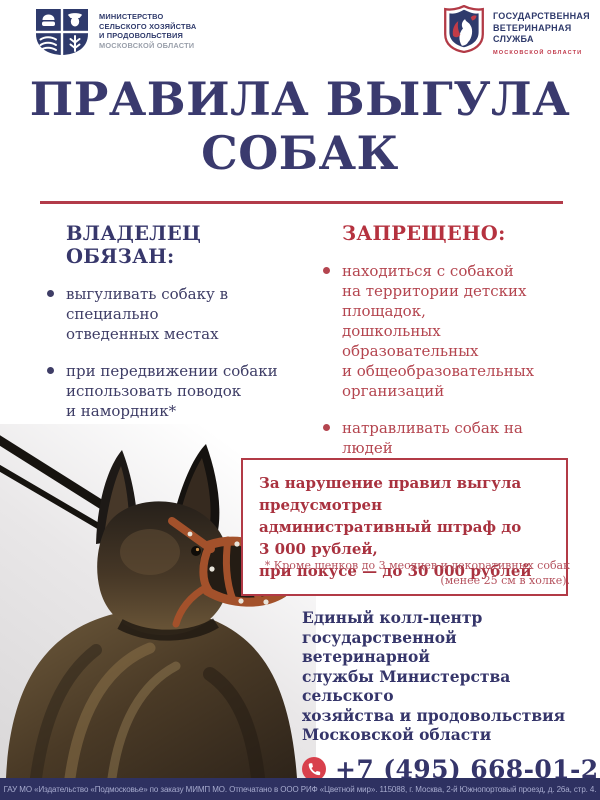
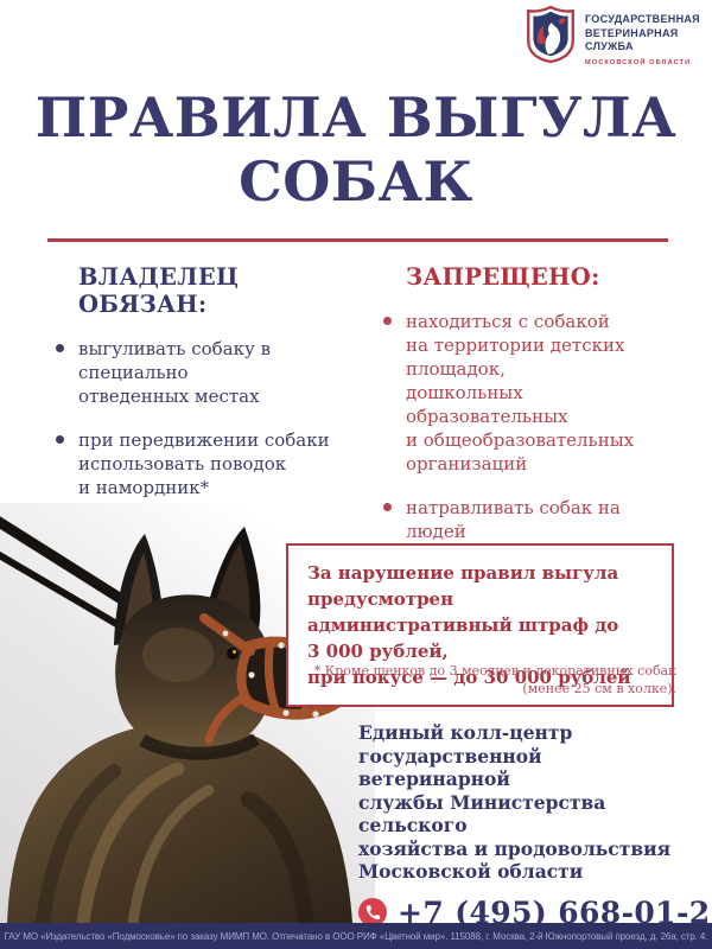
- МИНИСТЕРСТВО
- СЕЛЬСКОГО ХОЗЯЙСТВА
- И ПРОДОВОЛЬСТВИЯ
- МОСКОВСКОЙ ОБЛАСТИ
  ГОСУДАРСТВЕННАЯ
  ВЕТЕРИНАРНАЯ
  СЛУЖБА
  ПРАВИЛА ВЫГУЛА
  СОБАК
  ВЛАДЕЛЕЦ ОБЯЗАН:
  выгуливать собаку в специально
  отведенных местах
  при передвижении собаки
  использовать поводок
  и намордник*
  ЗАПРЕЩЕНО:
  находиться с собакой
  на территории детских площадок,
  дошкольных образовательных
  и общеобразовательных
  организаций
  натравливать собак на людей
  За нарушение правил выгула предусмотрен
  административный штраф до 3 000 рублей,
  при покусе — до 30 000 рублей
  * Кроме щенков до 3 месяцев и декоративных собак
  (менее 25 см в холке).
  Единый колл-центр
  государственной ветеринарной
  службы Министерства сельского
  хозяйства и продовольствия
  Московской области
  +7 (495) 668-01-2
  ГАУ МО «Издательство «Подмосковье» по заказу МИМП МО. Отпечатано в ООО РИФ «Цветной мир». 115088, г. Москва, 2-й Южнопортовый проезд, д. 26а, стр. 4.
